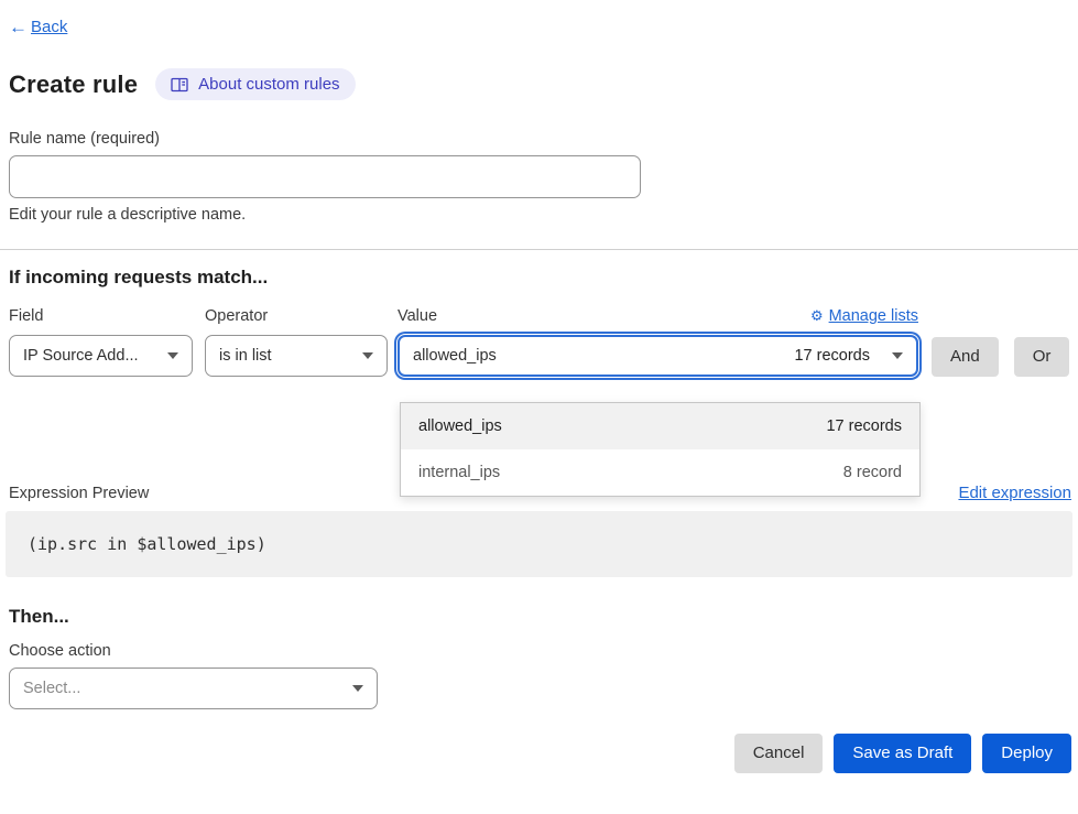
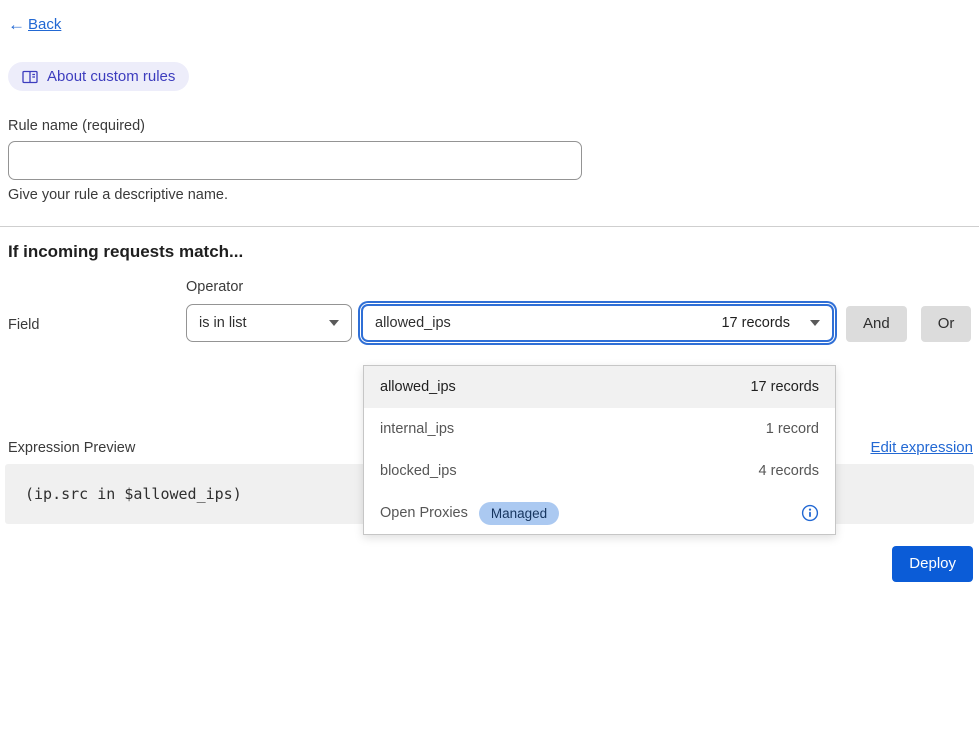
  ←
  Back
- Create rule
  About custom rules
  Rule name (required)
- Edit your rule a descriptive name.
+ Give your rule a descriptive name.
  If incoming requests match...
  Field
- IP Source Add...
  Operator
  is in list
- Value
- ⚙
- Manage lists
  allowed_ips
  17 records
  And
  Or
  Expression Preview
  Edit expression
  (ip.src in $allowed_ips)
- Then...
- Choose action
- Select...
- Cancel
- Save as Draft
  Deploy
  allowed_ips
  17 records
  internal_ips
- 8 record
+ 1 record
+ blocked_ips
+ 4 records
+ Open Proxies
+ Managed
